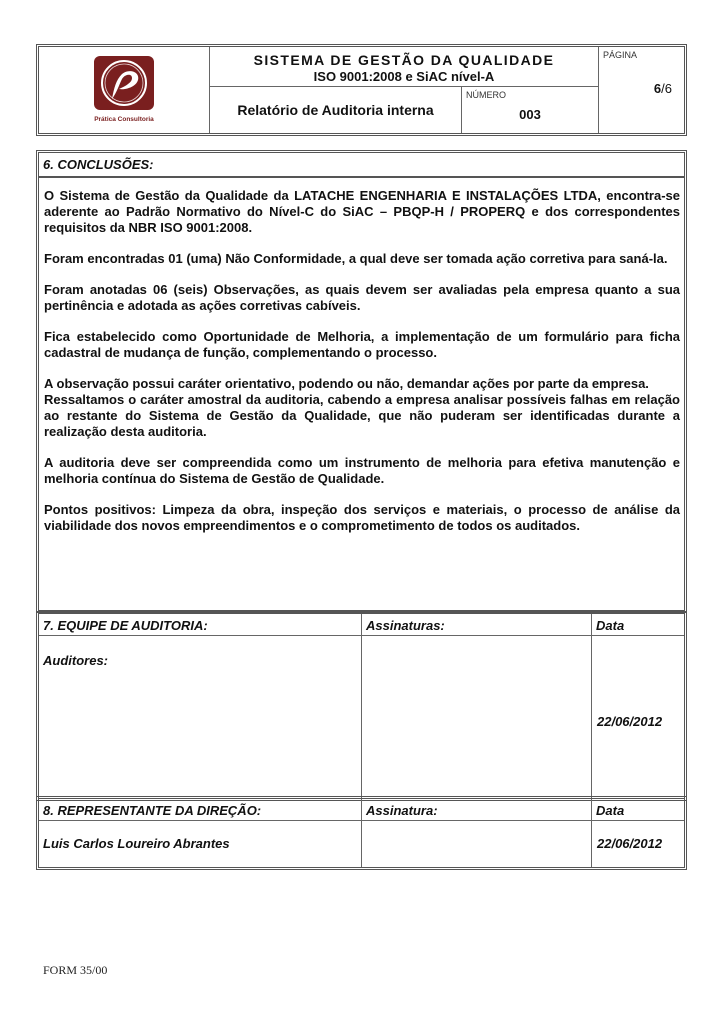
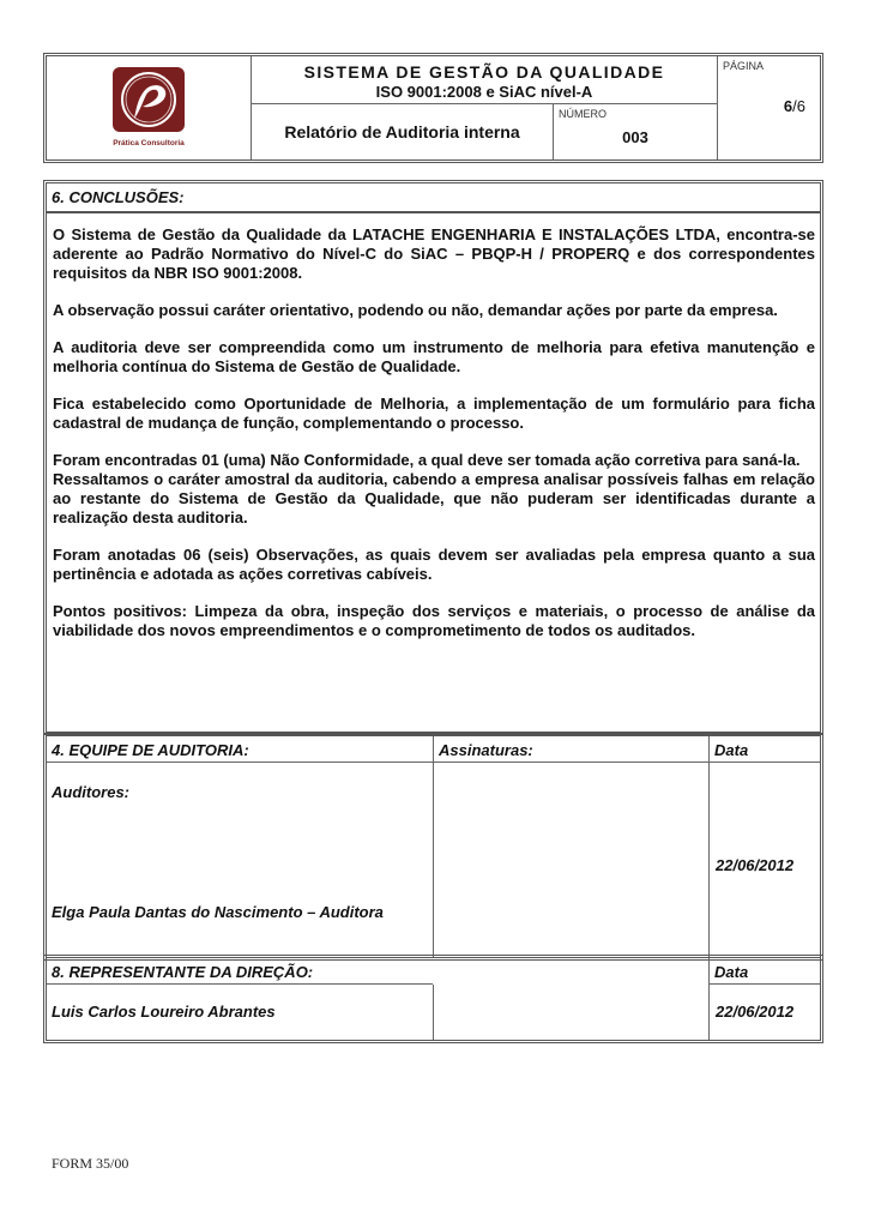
  SISTEMA DE GESTÃO DA QUALIDADE
  ISO 9001:2008 e SiAC nível-A
  Relatório de Auditoria interna
  NÚMERO
  003
  PÁGINA
  6/6
  6. CONCLUSÕES:
  O Sistema de Gestão da Qualidade da LATACHE ENGENHARIA E INSTALAÇÕES LTDA, encontra-se aderente ao Padrão Normativo do Nível-C do SiAC – PBQP-H / PROPERQ e dos correspondentes requisitos da NBR ISO 9001:2008.
- Foram encontradas 01 (uma) Não Conformidade, a qual deve ser tomada ação corretiva para saná-la.
+ A observação possui caráter orientativo, podendo ou não, demandar ações por parte da empresa.
- Foram anotadas 06 (seis) Observações, as quais devem ser avaliadas pela empresa quanto a sua pertinência e adotada as ações corretivas cabíveis.
+ A auditoria deve ser compreendida como um instrumento de melhoria para efetiva manutenção e melhoria contínua do Sistema de Gestão de Qualidade.
  Fica estabelecido como Oportunidade de Melhoria, a implementação de um formulário para ficha cadastral de mudança de função, complementando o processo.
- A observação possui caráter orientativo, podendo ou não, demandar ações por parte da empresa.
+ Foram encontradas 01 (uma) Não Conformidade, a qual deve ser tomada ação corretiva para saná-la.
  Ressaltamos o caráter amostral da auditoria, cabendo a empresa analisar possíveis falhas em relação ao restante do Sistema de Gestão da Qualidade, que não puderam ser identificadas durante a realização desta auditoria.
- A auditoria deve ser compreendida como um instrumento de melhoria para efetiva manutenção e melhoria contínua do Sistema de Gestão de Qualidade.
+ Foram anotadas 06 (seis) Observações, as quais devem ser avaliadas pela empresa quanto a sua pertinência e adotada as ações corretivas cabíveis.
  Pontos positivos: Limpeza da obra, inspeção dos serviços e materiais, o processo de análise da viabilidade dos novos empreendimentos e o comprometimento de todos os auditados.
- 7. EQUIPE DE AUDITORIA:
+ 4. EQUIPE DE AUDITORIA:
  Assinaturas:
  Data
  Auditores:
+ Elga Paula Dantas do Nascimento – Auditora
  22/06/2012
  8. REPRESENTANTE DA DIREÇÃO:
- Assinatura:
  Data
  Luis Carlos Loureiro Abrantes
  22/06/2012
  FORM 35/00
